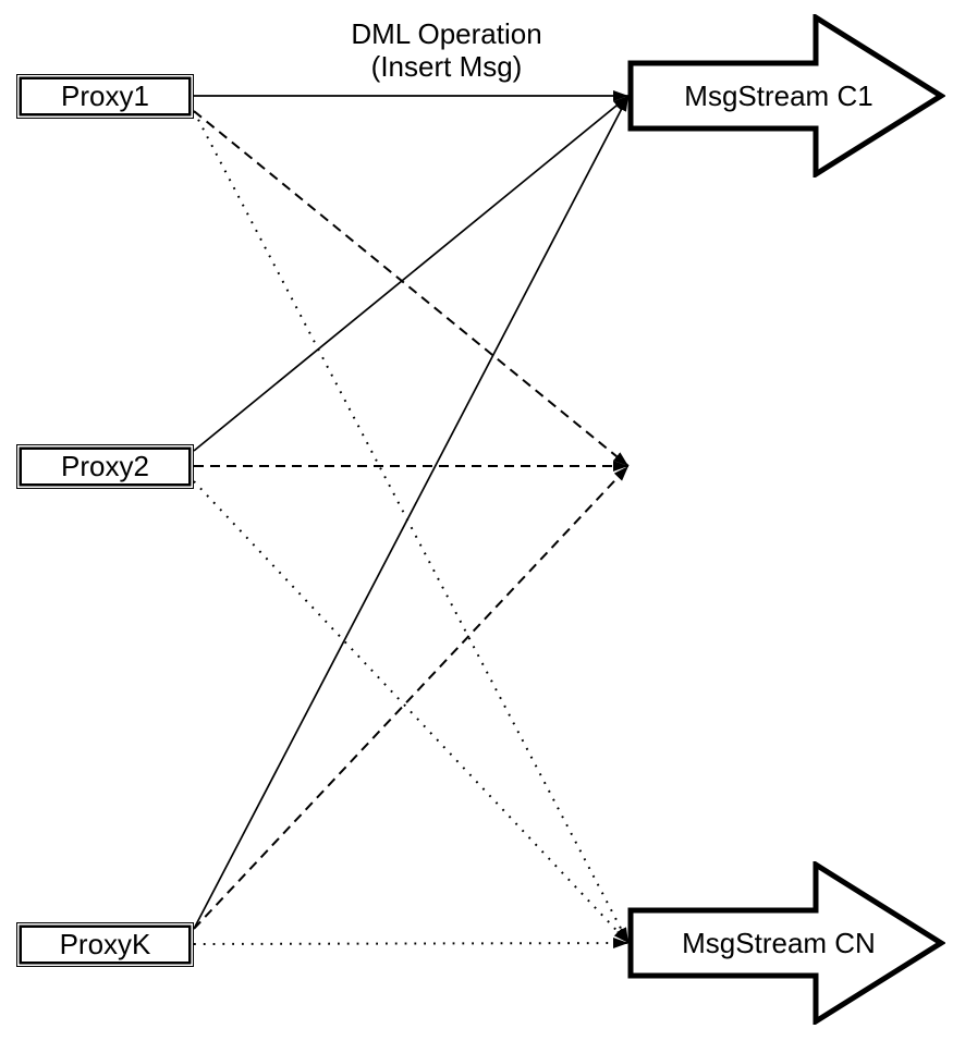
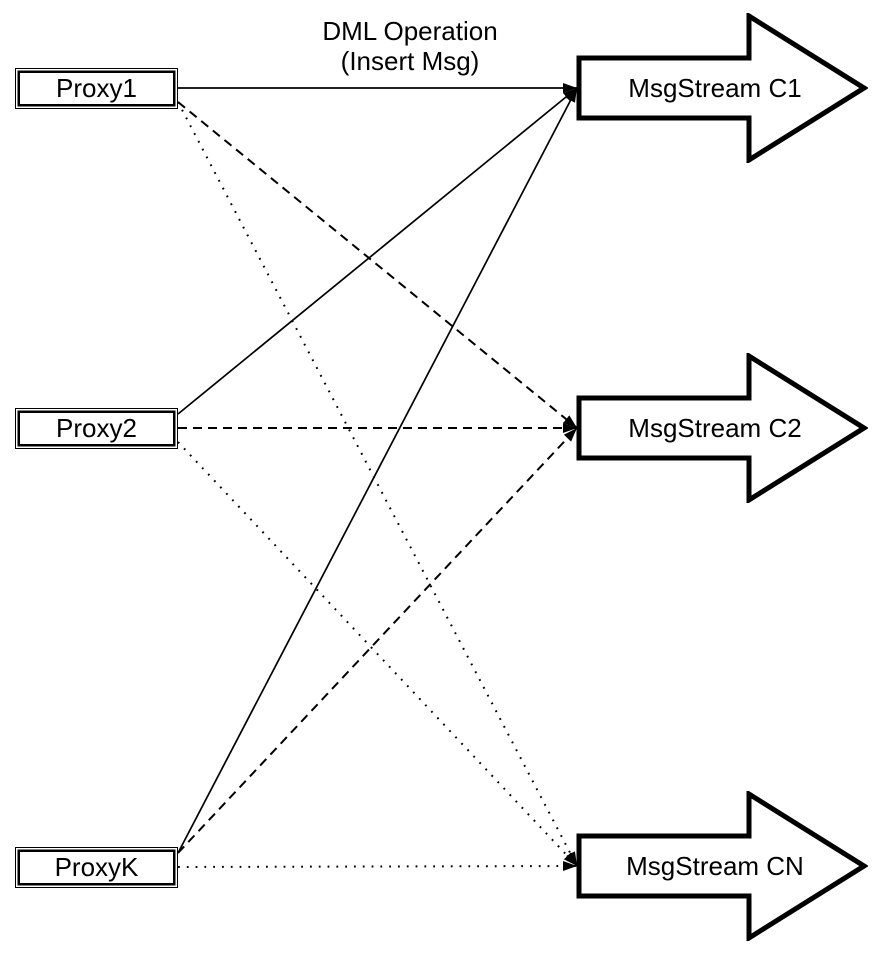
  DML Operation
  (Insert Msg)
  Proxy1
  Proxy2
  ProxyK
  MsgStream C1
+ MsgStream C2
  MsgStream CN
